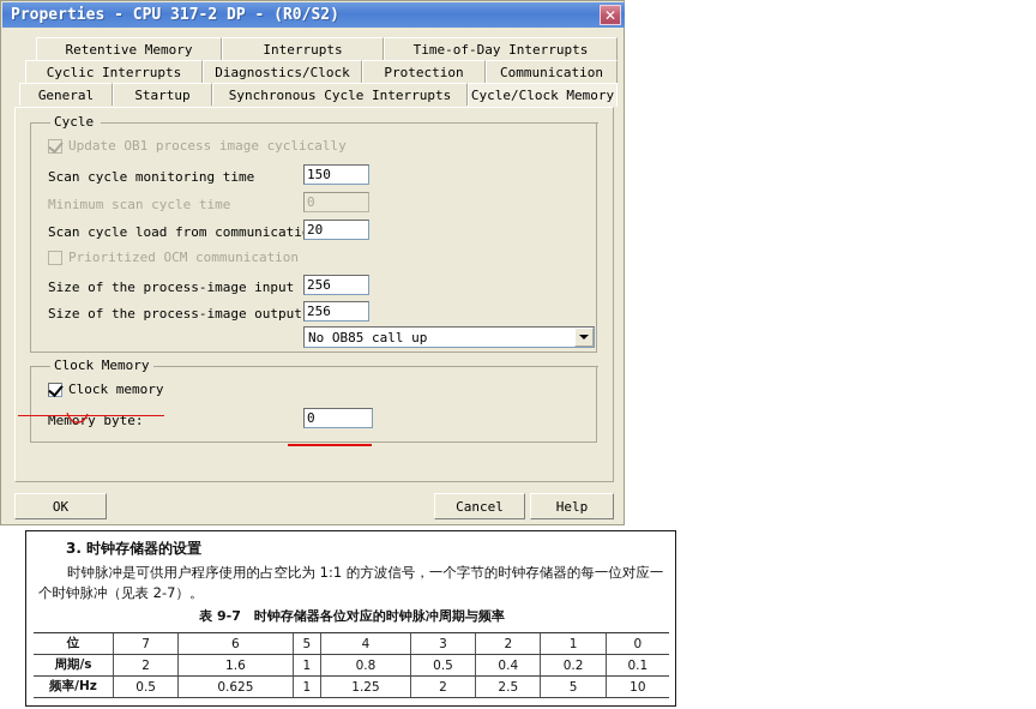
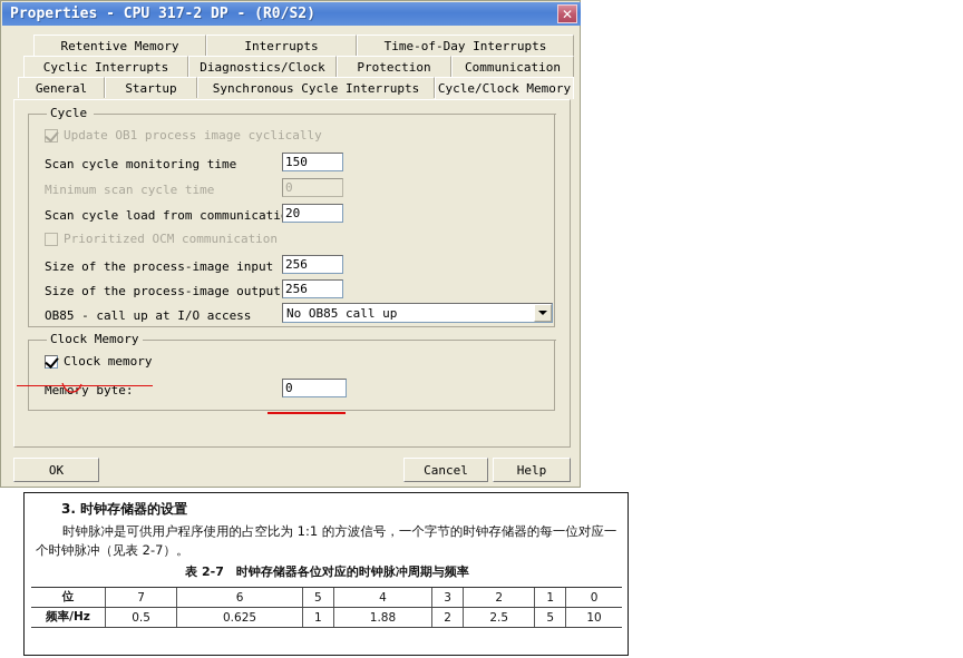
  Properties - CPU 317-2 DP - (R0/S2)
  ✕
  Retentive Memory
  Interrupts
  Time-of-Day Interrupts
  Cyclic Interrupts
  Diagnostics/Clock
  Protection
  Communication
  General
  Startup
  Synchronous Cycle Interrupts
  Cycle/Clock Memory
  Cycle
  Update OB1 process image cyclically
  Scan cycle monitoring time
  150
  Minimum scan cycle time
  0
  Scan cycle load from communicati
  20
  Prioritized OCM communication
  Size of the process-image input
  256
  Size of the process-image output
  256
+ OB85 - call up at I/O access
  No OB85 call up
  Clock Memory
  Clock memory
  Memoy byte:
  0
  OK
  Cancel
  Help
  3. 时钟存储器的设置
  时钟脉冲是可供用户程序使用的占空比为 1:1 的方波信号，一个字节的时钟存储器的每一位对应一个时钟脉冲（见表 2-7）。
- 表 9-7 时钟存储器各位对应的时钟脉冲周期与频率
+ 表 2-7 时钟存储器各位对应的时钟脉冲周期与频率
  位	7	6	5	4	3	2	1	0
- 周期/s	2	1.6	1	0.8	0.5	0.4	0.2	0.1
- 频率/Hz	0.5	0.625	1	1.25	2	2.5	5	10
+ 频率/Hz	0.5	0.625	1	1.88	2	2.5	5	10
